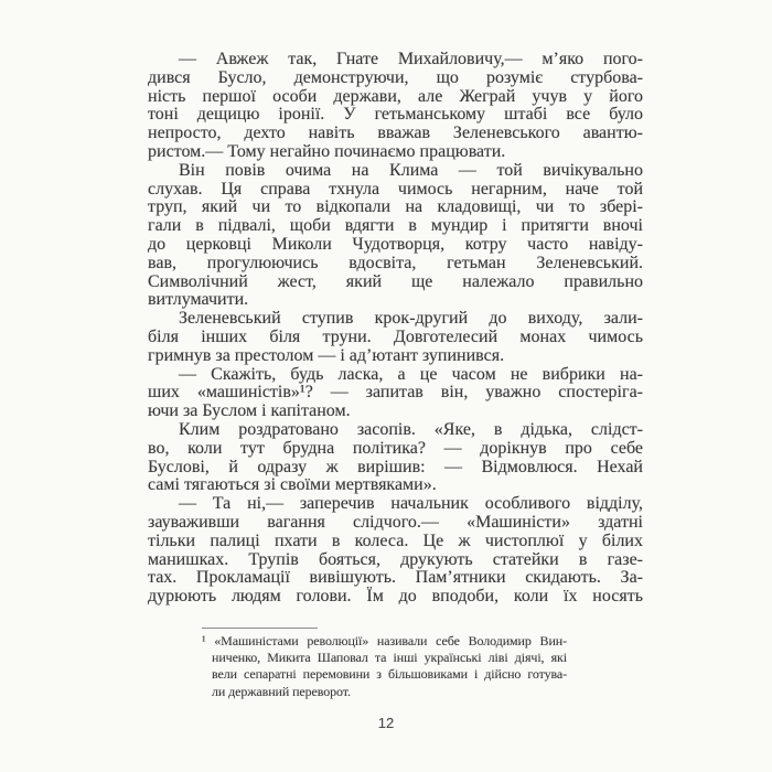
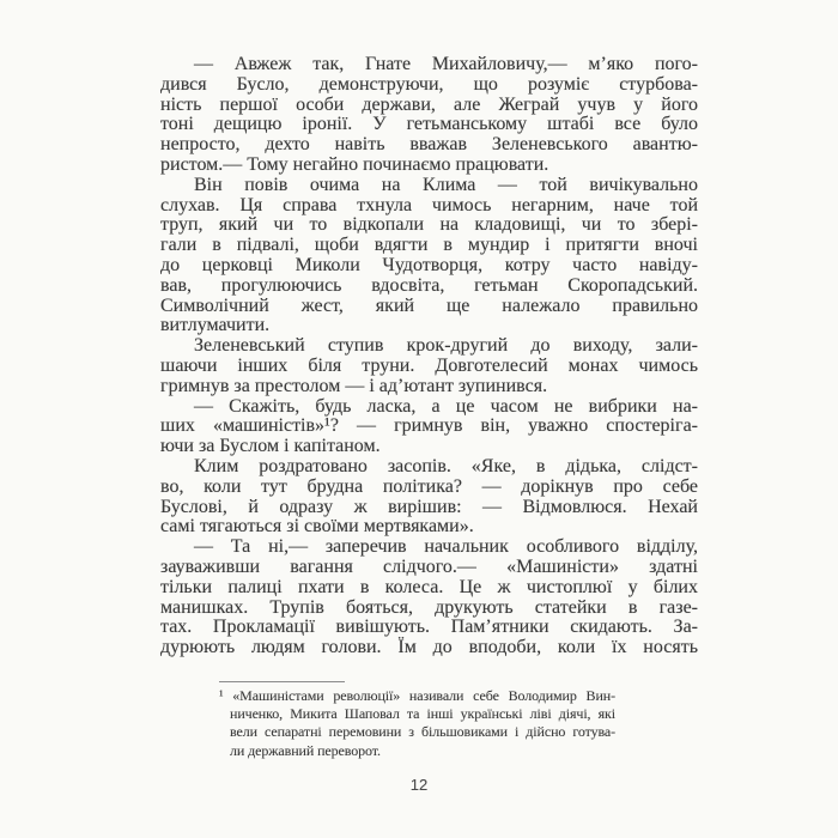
  — Авжеж так, Гнате Михайловичу,— м’яко пого-
  дився Бусло, демонструючи, що розуміє стурбова-
  ність першої особи держави, але Жеграй учув у його
  тоні дещицю іронії. У гетьманському штабі все було
  непросто, дехто навіть вважав Зеленевського авантю-
  ристом.— Тому негайно починаємо працювати.
  Він повів очима на Клима — той вичікувально
  слухав. Ця справа тхнула чимось негарним, наче той
  труп, який чи то відкопали на кладовищі, чи то збері-
  гали в підвалі, щоби вдягти в мундир і притягти вночі
  до церковці Миколи Чудотворця, котру часто навіду-
- вав, прогулюючись вдосвіта, гетьман Зеленевський.
+ вав, прогулюючись вдосвіта, гетьман Скоропадський.
  Символічний жест, який ще належало правильно
  витлумачити.
  Зеленевський ступив крок-другий до виходу, зали-
- біля інших біля труни. Довготелесий монах чимось
+ шаючи інших біля труни. Довготелесий монах чимось
  гримнув за престолом — і ад’ютант зупинився.
  — Скажіть, будь ласка, а це часом не вибрики на-
- ших «машиністів»¹? — запитав він, уважно спостеріга-
+ ших «машиністів»¹? — гримнув він, уважно спостеріга-
  ючи за Буслом і капітаном.
  Клим роздратовано засопів. «Яке, в дідька, слідст-
  во, коли тут брудна політика? — дорікнув про себе
  Буслові, й одразу ж вирішив: — Відмовлюся. Нехай
  самі тягаються зі своїми мертвяками».
  — Та ні,— заперечив начальник особливого відділу,
  зауваживши вагання слідчого.— «Машиністи» здатні
  тільки палиці пхати в колеса. Це ж чистоплюї у білих
  манишках. Трупів бояться, друкують статейки в газе-
  тах. Прокламації вивішують. Пам’ятники скидають. За-
  дурюють людям голови. Їм до вподоби, коли їх носять
  ¹ «Машиністами революції» називали себе Володимир Вин-
  ниченко, Микита Шаповал та інші українські ліві діячі, які
  вели сепаратні перемовини з більшовиками і дійсно готува-
  ли державний переворот.
  12
